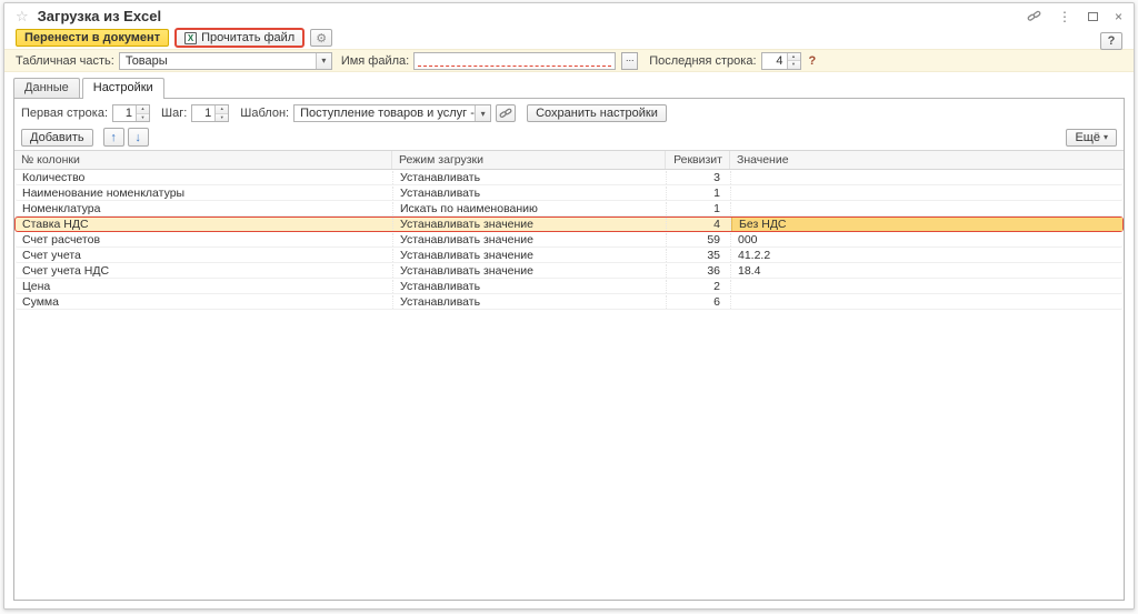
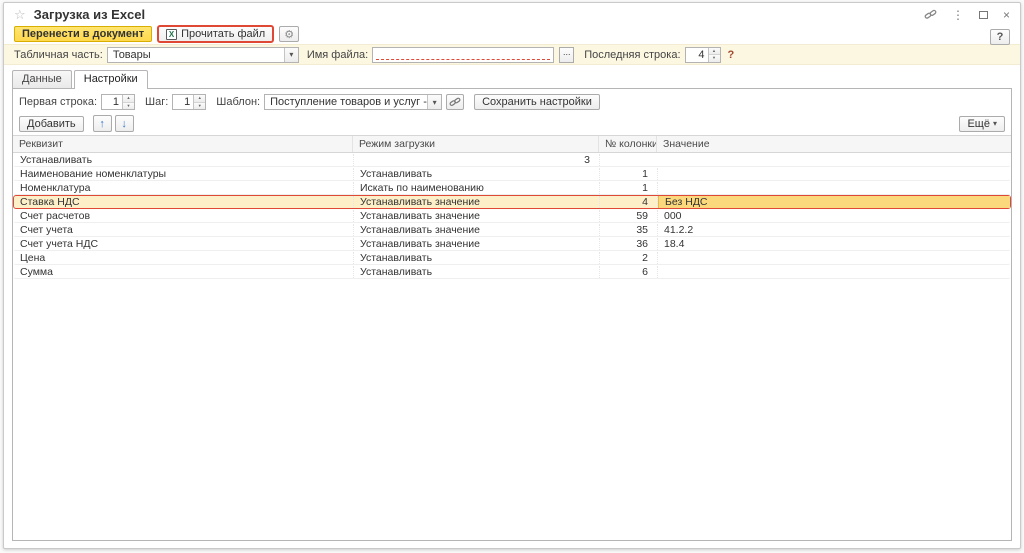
  ☆
  Загрузка из Excel
  ⋮
  ×
  Перенести в документ
  X
  Прочитать файл
  ⚙
  ?
  Табличная часть:
  Товары
  ▾
  Имя файла:
  ...
  Последняя строка:
  4
  ?
  Данные
  Настройки
  Первая строка:
  1
  Шаг:
  1
  Шаблон:
  Поступление товаров и услуг -
  ▾
  Сохранить настройки
  Добавить
  ↑
  ↓
  Ещё
  ▾
- № колонки
+ Реквизит
  Режим загрузки
- Реквизит
+ № колонки
  Значение
- Количество
  Устанавливать
  3
  Наименование номенклатуры
  Устанавливать
  1
  Номенклатура
  Искать по наименованию
  1
  Ставка НДС
  Устанавливать значение
  4
  Без НДС
  Счет расчетов
  Устанавливать значение
  59
  000
  Счет учета
  Устанавливать значение
  35
  41.2.2
  Счет учета НДС
  Устанавливать значение
  36
  18.4
  Цена
  Устанавливать
  2
  Сумма
  Устанавливать
  6
